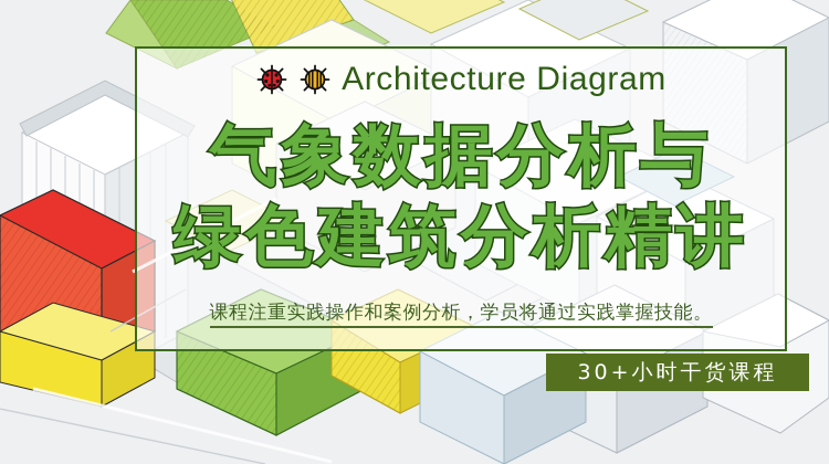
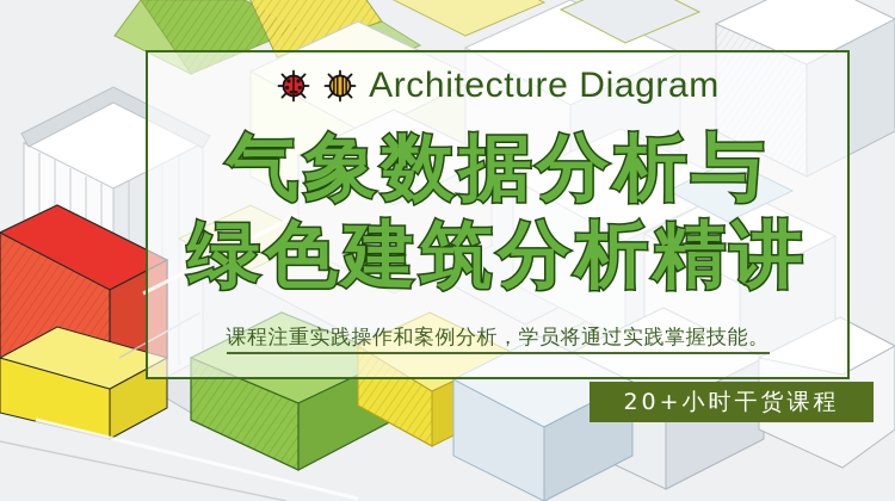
  Architecture Diagram
  气象数据分析与
  绿色建筑分析精讲
  课程注重实践操作和案例分析，学员将通过实践掌握技能。
- 30+小时干货课程
+ 20+小时干货课程
